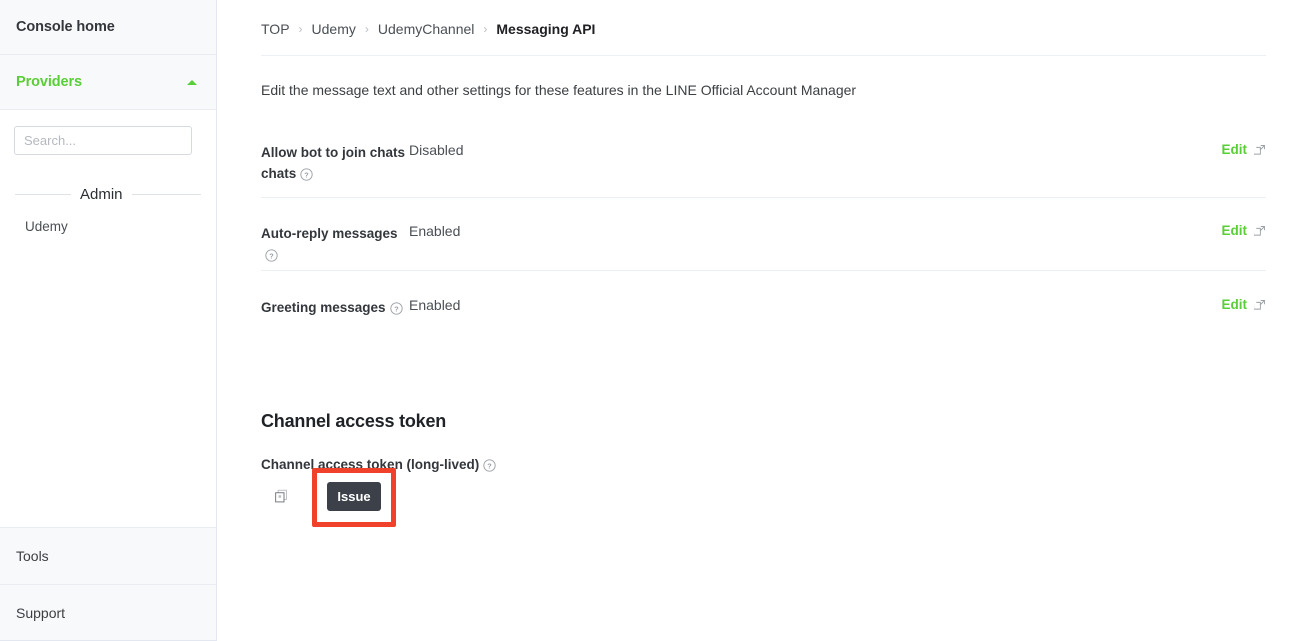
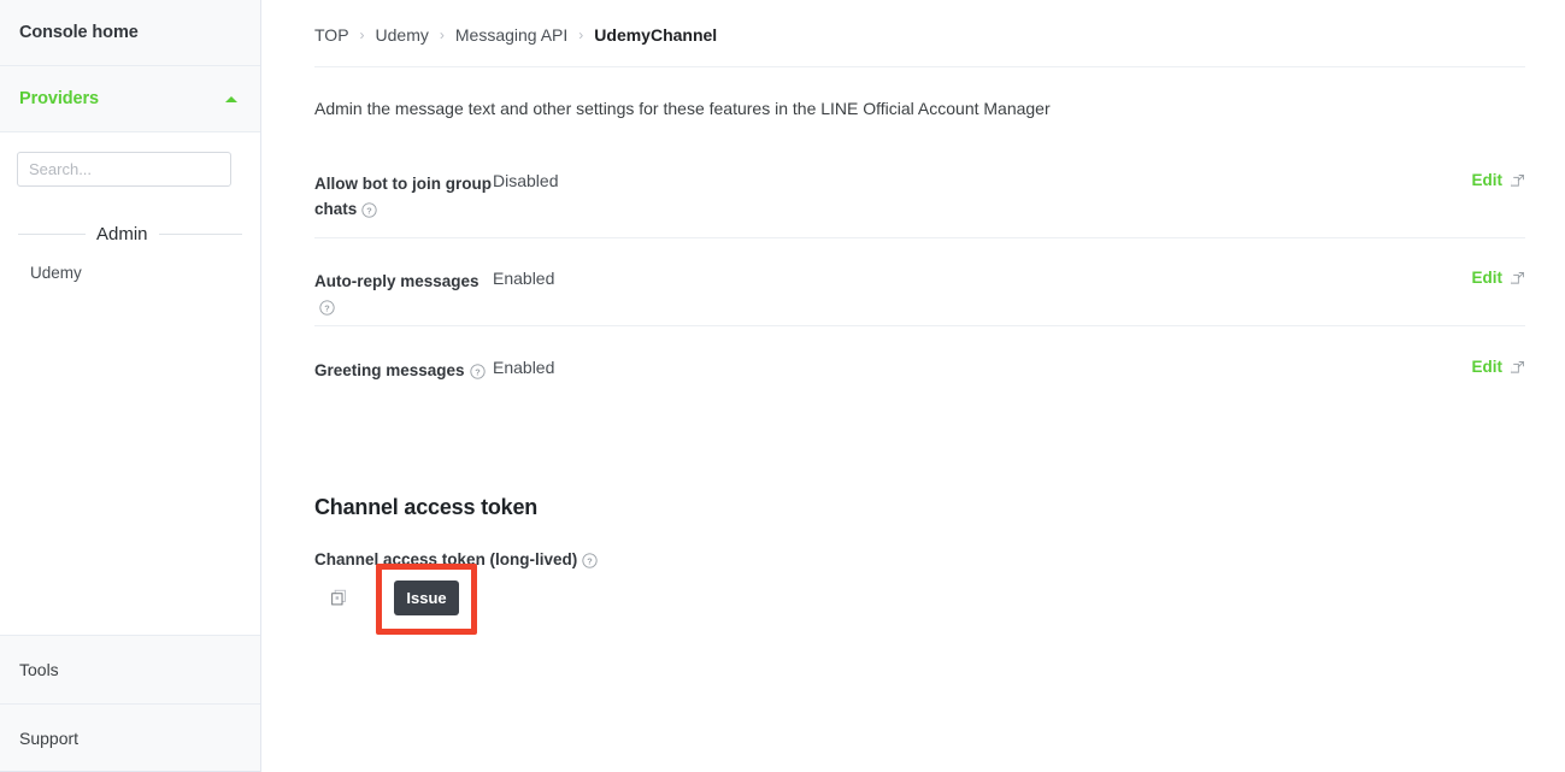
  Console home
  Providers
  Search...
  Admin
  Udemy
  Tools
  Support
  TOP
  ›
  Udemy
  ›
- UdemyChannel
+ Messaging API
  ›
- Messaging API
+ UdemyChannel
- Edit the message text and other settings for these features in the LINE Official Account Manager
+ Admin the message text and other settings for these features in the LINE Official Account Manager
- Allow bot to join chats chats
+ Allow bot to join group chats
  ?
  Disabled
  Edit
  Auto-reply messages
  ?
  Enabled
  Edit
  Greeting messages
  ?
  Enabled
  Edit
  Channel access token
  Channel access token (long-lived)
  ?
  Issue
